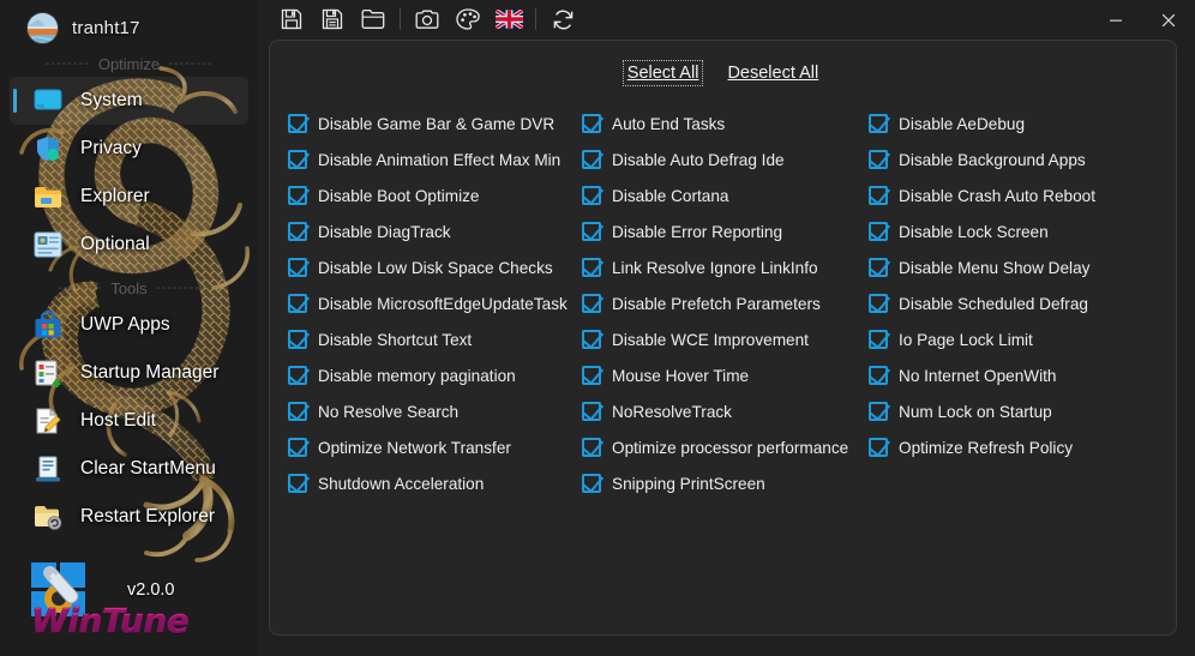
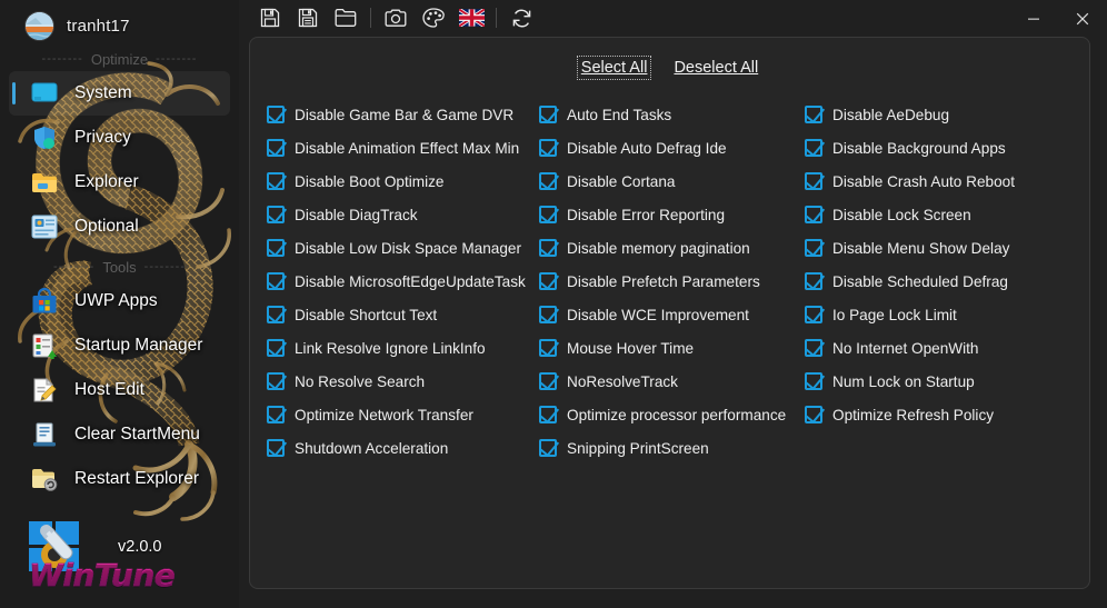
  tranht17
  Optimize
  --------
  System
  Privacy
  Explorer
  Optional
  --------
  Tools
  --------
  UWP Apps
  Startup Manager
  Host Edit
  Clear StartMenu
  Restart Explorer
  v2.0.0
  WinTune
  Select All
  Deselect All
  Disable Game Bar & Game DVR
  Disable Animation Effect Max Min
  Disable Boot Optimize
  Disable DiagTrack
- Disable Low Disk Space Checks
+ Disable Low Disk Space Manager
  Disable MicrosoftEdgeUpdateTask
  Disable Shortcut Text
- Disable memory pagination
+ Link Resolve Ignore LinkInfo
  No Resolve Search
  Optimize Network Transfer
  Shutdown Acceleration
  Auto End Tasks
  Disable Auto Defrag Ide
  Disable Cortana
  Disable Error Reporting
- Link Resolve Ignore LinkInfo
+ Disable memory pagination
  Disable Prefetch Parameters
  Disable WCE Improvement
  Mouse Hover Time
  NoResolveTrack
  Optimize processor performance
  Snipping PrintScreen
  Disable AeDebug
  Disable Background Apps
  Disable Crash Auto Reboot
  Disable Lock Screen
  Disable Menu Show Delay
  Disable Scheduled Defrag
  Io Page Lock Limit
  No Internet OpenWith
  Num Lock on Startup
  Optimize Refresh Policy
